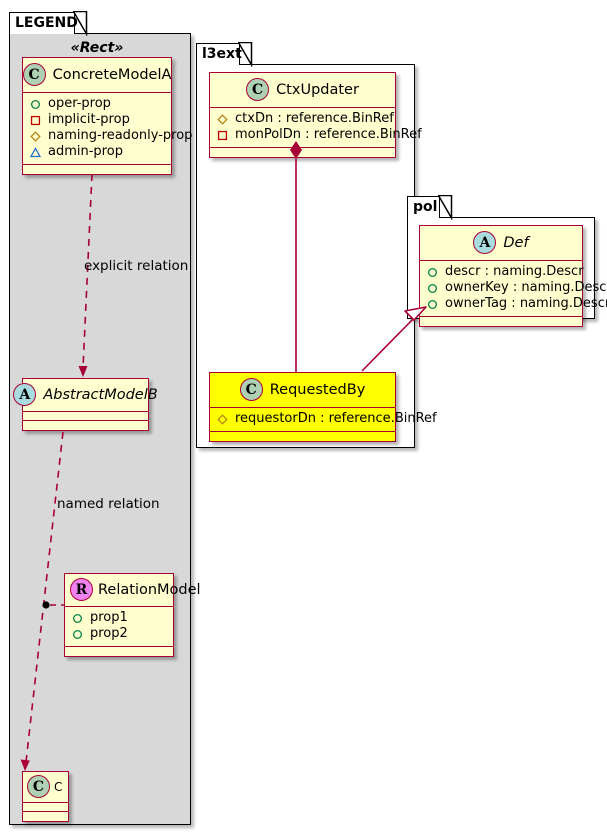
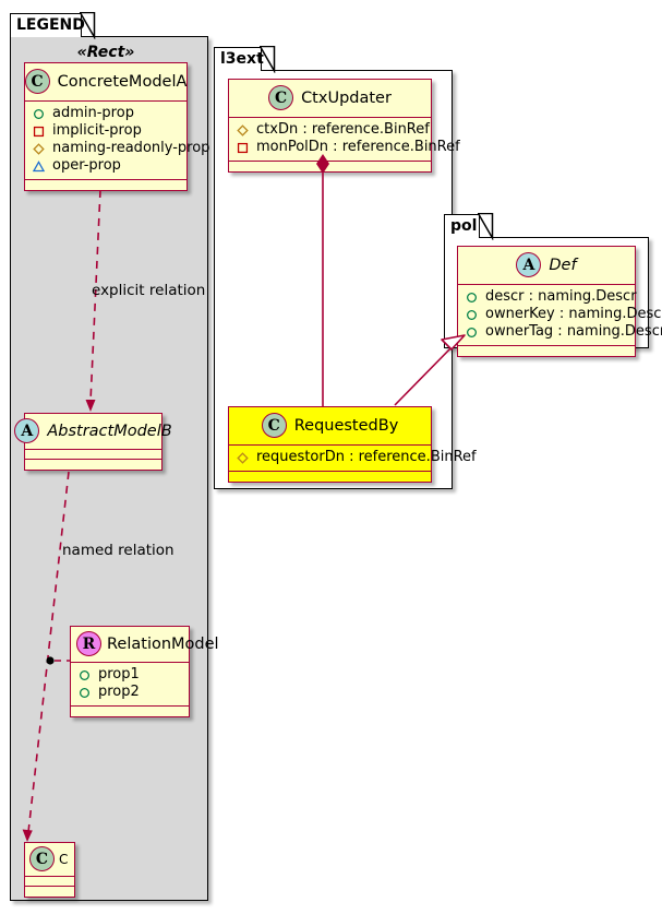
  LEGEND
  «Rect»
  C
  ConcreteModelA
- oper-prop
+ admin-prop
  implicit-prop
  naming-readonly-prop
- admin-prop
+ oper-prop
  A
  AbstractModelB
  R
  RelationModel
  prop1
  prop2
  C
  C
  l3ext
  C
  CtxUpdater
  ctxDn : reference.BinRef
  monPolDn : reference.BinRef
  C
  RequestedBy
  requestorDn : reference.BinRef
  pol
  A
  Def
  descr : naming.Descr
  ownerKey : naming.Desc
  ownerTag : naming.Desc
  explicit relation
  named relation
